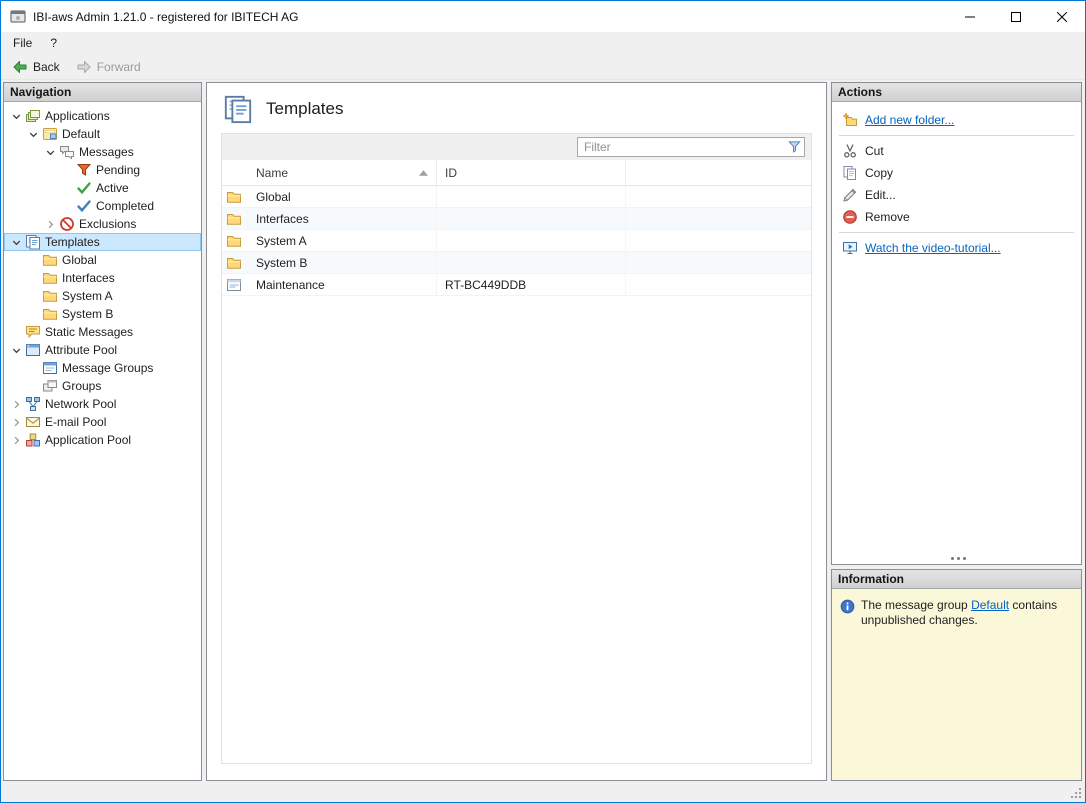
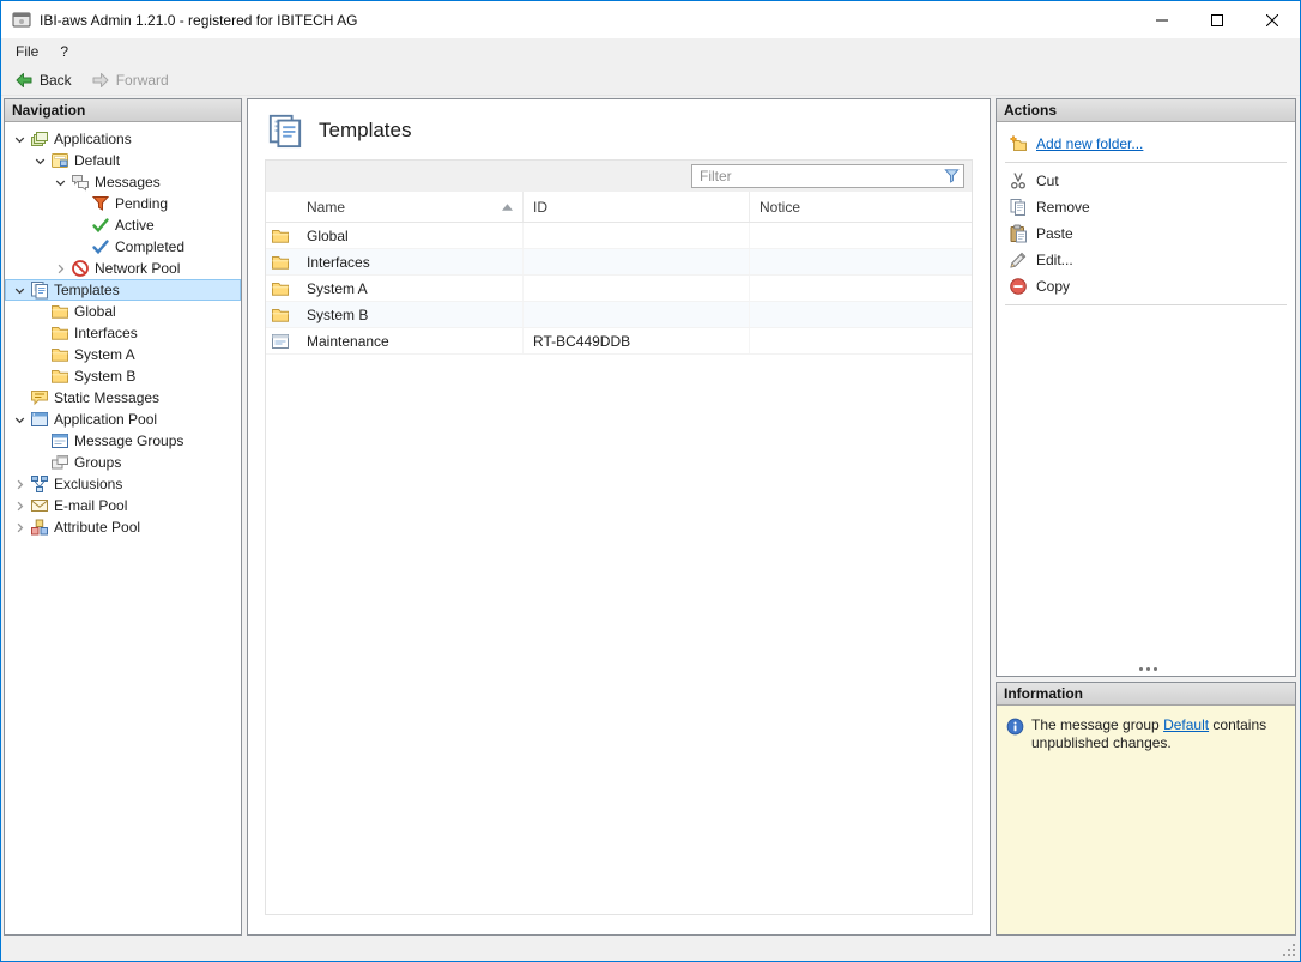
  IBI-aws Admin 1.21.0 - registered for IBITECH AG
  File
  ?
  Back
  Forward
  Navigation
  Applications
  Default
  Messages
  Pending
  Active
  Completed
- Exclusions
+ Network Pool
  Templates
  Global
  Interfaces
  System A
  System B
  Static Messages
- Attribute Pool
+ Application Pool
  Message Groups
  Groups
- Network Pool
+ Exclusions
  E-mail Pool
- Application Pool
+ Attribute Pool
  Templates
  Filter
  Name
  ID
+ Notice
  Global
  Interfaces
  System A
  System B
  Maintenance
  RT-BC449DDB
  Actions
  Add new folder...
  Cut
- Copy
+ Remove
+ Paste
  Edit...
- Remove
+ Copy
- Watch the video-tutorial...
  Information
  The message group Default contains unpublished changes.
